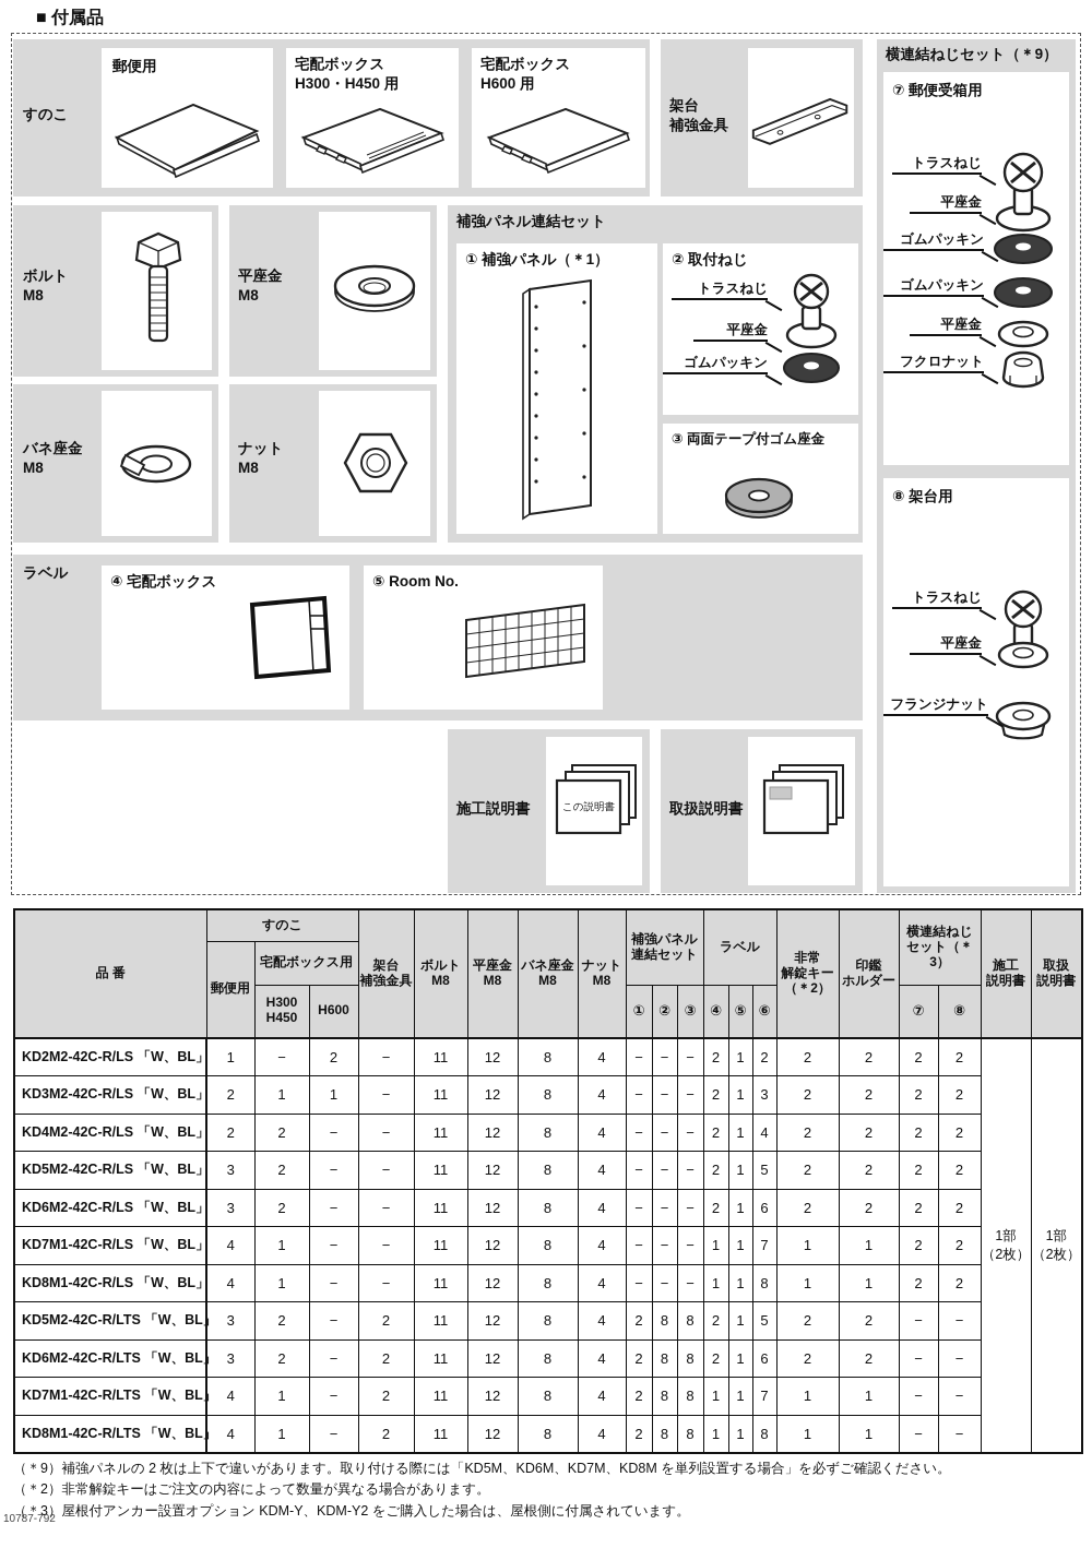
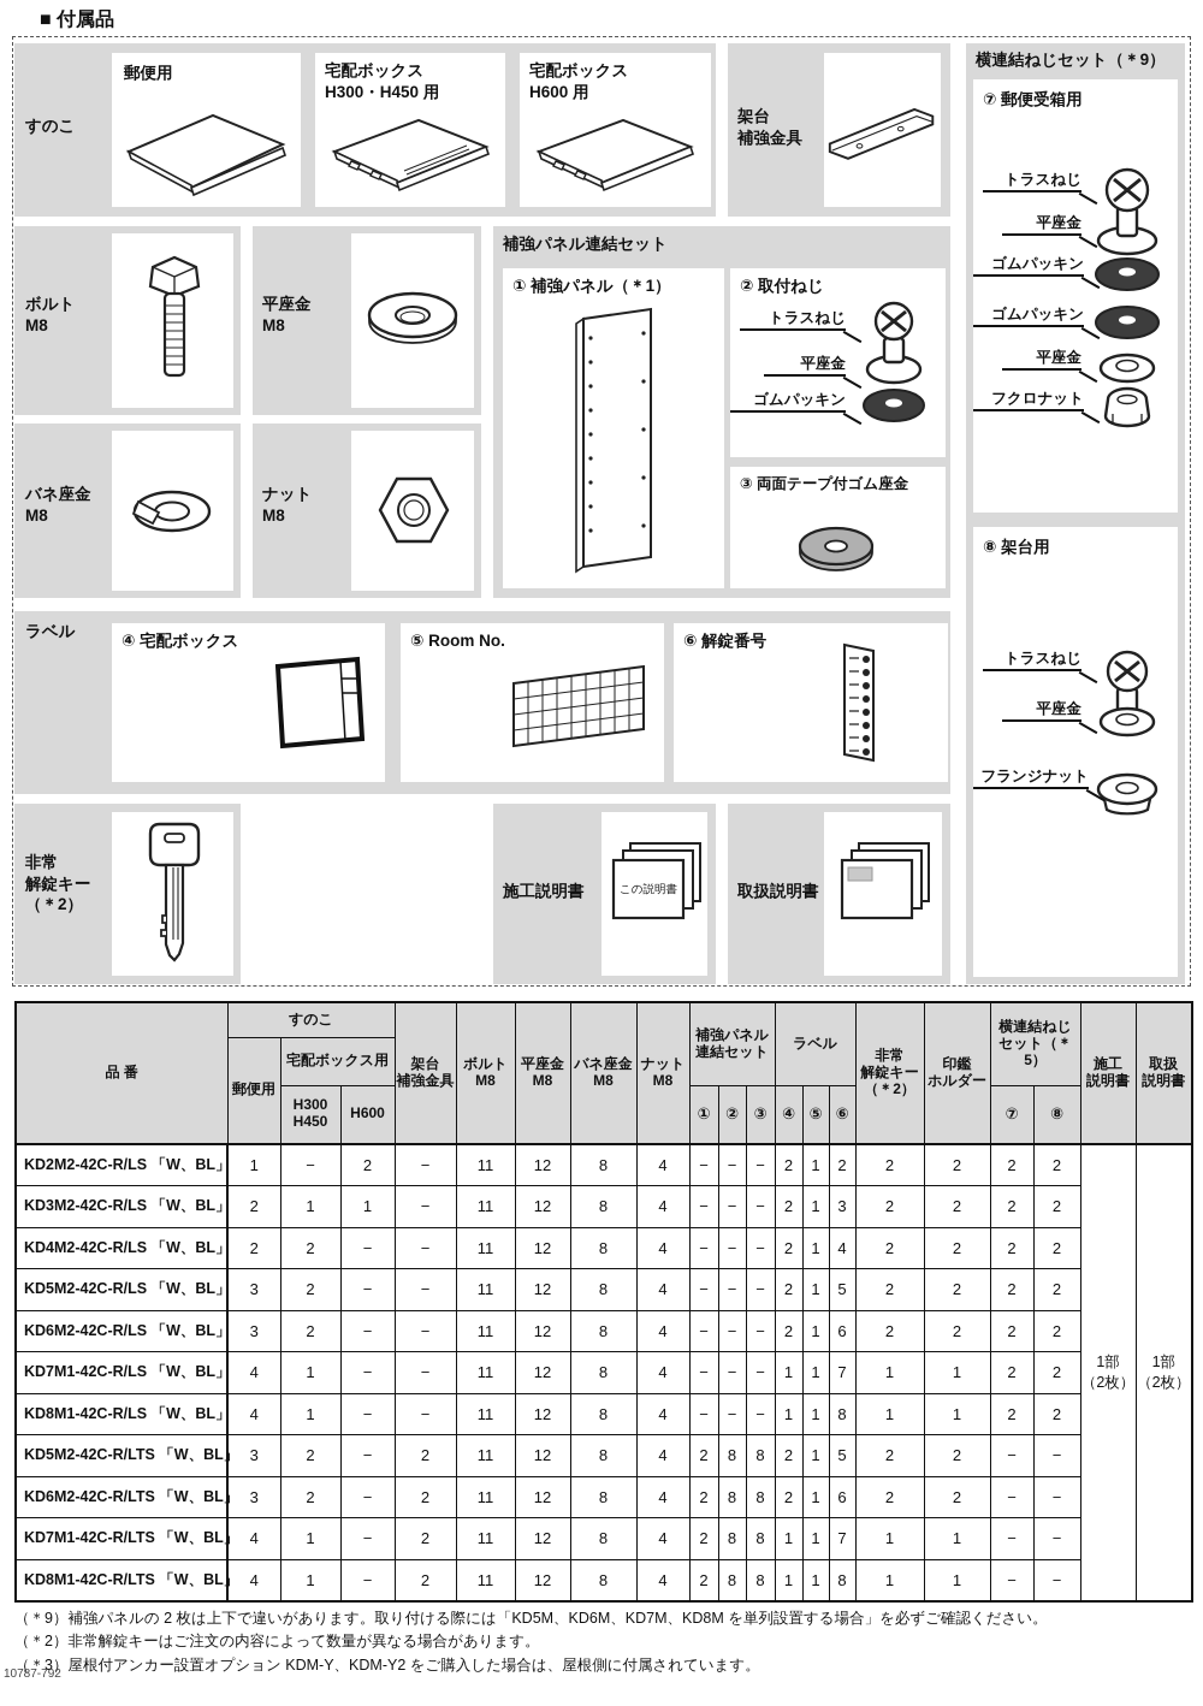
  ■ 付属品
  すのこ
  郵便用
  宅配ボックス
  H300・H450 用
  宅配ボックス
  H600 用
  架台
  補強金具
  横連結ねじセット（＊9）
  ⑦ 郵便受箱用
  トラスねじ
  平座金
  ゴムパッキン
  ゴムパッキン
  平座金
  フクロナット
  ⑧ 架台用
  トラスねじ
  平座金
  フランジナット
  ボルト
  M8
  平座金
  M8
  補強パネル連結セット
  ① 補強パネル（＊1）
  ② 取付ねじ
  トラスねじ
  平座金
  ゴムパッキン
  ③ 両面テープ付ゴム座金
  バネ座金
  M8
  ナット
  M8
  ラベル
  ④ 宅配ボックス
  ⑤ Room No.
+ ⑥ 解錠番号
+ 非常
+ 解錠キー
+ （＊2）
  施工説明書
  この説明書
  取扱説明書
- 品 番	すのこ	架台 補強金具	ボルト M8	平座金 M8	バネ座金 M8	ナット M8	補強パネル 連結セット	ラベル	非常 解錠キー （＊2）	印鑑 ホルダー	横連結ねじ セット（＊3）	施工 説明書	取扱 説明書
+ 品 番	すのこ	架台 補強金具	ボルト M8	平座金 M8	バネ座金 M8	ナット M8	補強パネル 連結セット	ラベル	非常 解錠キー （＊2）	印鑑 ホルダー	横連結ねじ セット（＊5）	施工 説明書	取扱 説明書
  郵便用	宅配ボックス用
  H300 H450	H600	①	②	③	④	⑤	⑥	⑦	⑧
  KD2M2-42C-R/LS 「W、BL」	1	−	2	−	11	12	8	4	−	−	−	2	1	2	2	2	2	2	1部 （2枚）	1部 （2枚）
  KD3M2-42C-R/LS 「W、BL」	2	1	1	−	11	12	8	4	−	−	−	2	1	3	2	2	2	2
  KD4M2-42C-R/LS 「W、BL」	2	2	−	−	11	12	8	4	−	−	−	2	1	4	2	2	2	2
  KD5M2-42C-R/LS 「W、BL」	3	2	−	−	11	12	8	4	−	−	−	2	1	5	2	2	2	2
  KD6M2-42C-R/LS 「W、BL」	3	2	−	−	11	12	8	4	−	−	−	2	1	6	2	2	2	2
  KD7M1-42C-R/LS 「W、BL」	4	1	−	−	11	12	8	4	−	−	−	1	1	7	1	1	2	2
  KD8M1-42C-R/LS 「W、BL」	4	1	−	−	11	12	8	4	−	−	−	1	1	8	1	1	2	2
  KD5M2-42C-R/LTS 「W、BL」	3	2	−	2	11	12	8	4	2	8	8	2	1	5	2	2	−	−
  KD6M2-42C-R/LTS 「W、BL」	3	2	−	2	11	12	8	4	2	8	8	2	1	6	2	2	−	−
  KD7M1-42C-R/LTS 「W、BL」	4	1	−	2	11	12	8	4	2	8	8	1	1	7	1	1	−	−
  KD8M1-42C-R/LTS 「W、BL」	4	1	−	2	11	12	8	4	2	8	8	1	1	8	1	1	−	−
  （＊9）補強パネルの 2 枚は上下で違いがあります。取り付ける際には「KD5M、KD6M、KD7M、KD8M を単列設置する場合」を必ずご確認ください。
  （＊2）非常解錠キーはご注文の内容によって数量が異なる場合があります。
  （＊3）屋根付アンカー設置オプション KDM-Y、KDM-Y2 をご購入した場合は、屋根側に付属されています。
  10787-792
